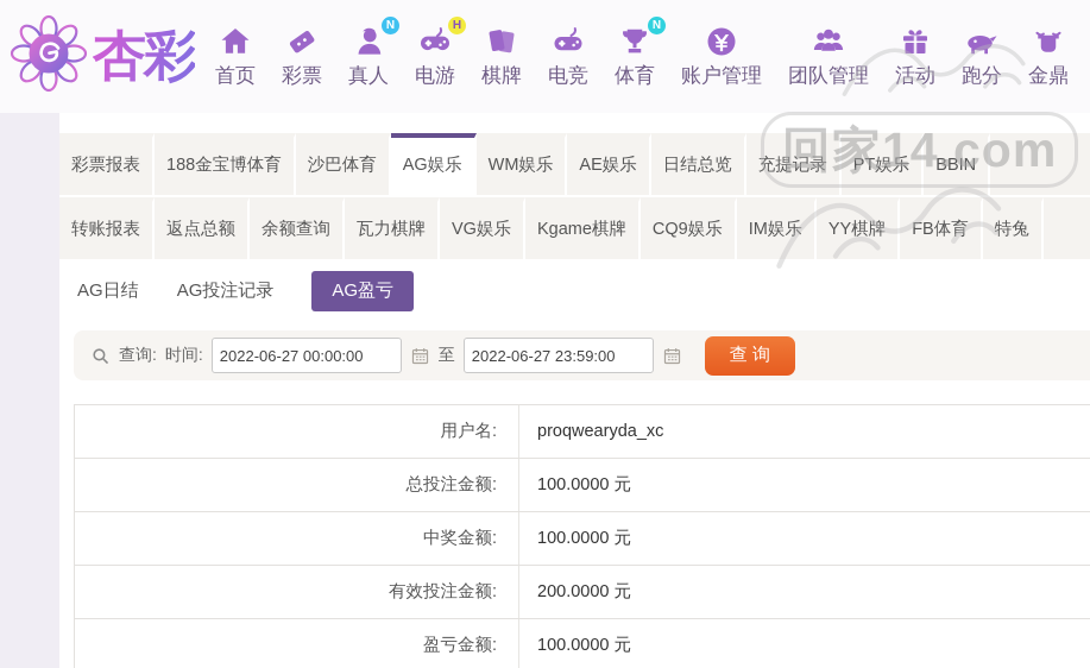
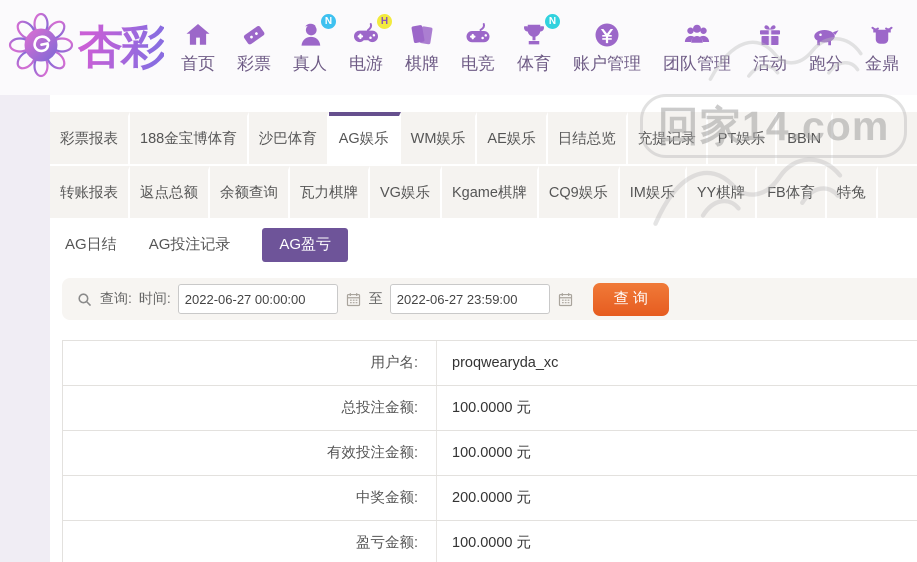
  杏彩
  首页
  彩票
  N
  真人
  H
  电游
  棋牌
  电竞
  N
  体育
  账户管理
  团队管理
  活动
  跑分
  金鼎
  回家14.com
  彩票报表
  188金宝博体育
  沙巴体育
  AG娱乐
  WM娱乐
  AE娱乐
  日结总览
  充提记录
  PT娱乐
  BBIN
  转账报表
  返点总额
  余额查询
  瓦力棋牌
  VG娱乐
  Kgame棋牌
  CQ9娱乐
  IM娱乐
  YY棋牌
  FB体育
  特兔
  AG日结
  AG投注记录
  AG盈亏
  查询:
  时间:
  2022-06-27 00:00:00
  至
  2022-06-27 23:59:00
  查 询
  用户名:
  proqwearyda_xc
  总投注金额:
  100.0000 元
- 中奖金额:
+ 有效投注金额:
  100.0000 元
- 有效投注金额:
+ 中奖金额:
  200.0000 元
  盈亏金额:
  100.0000 元
